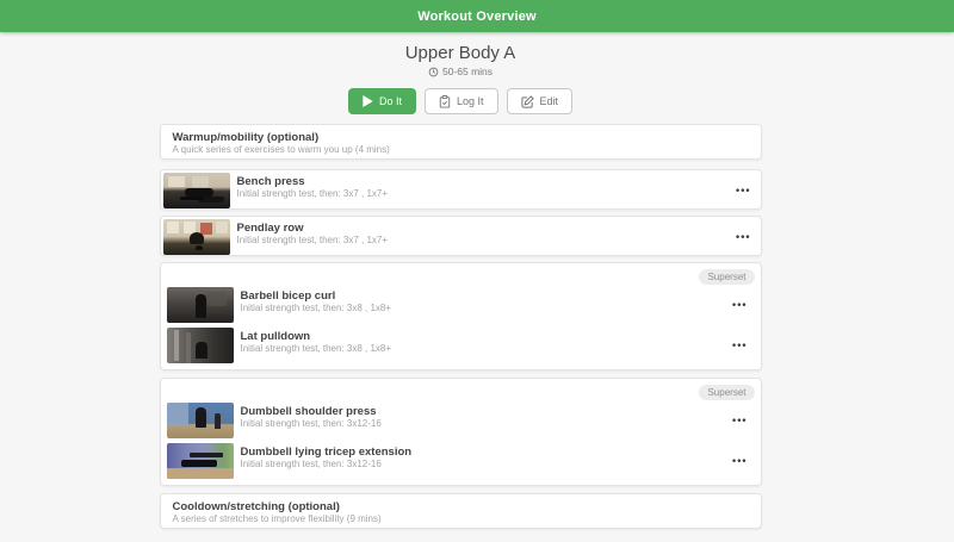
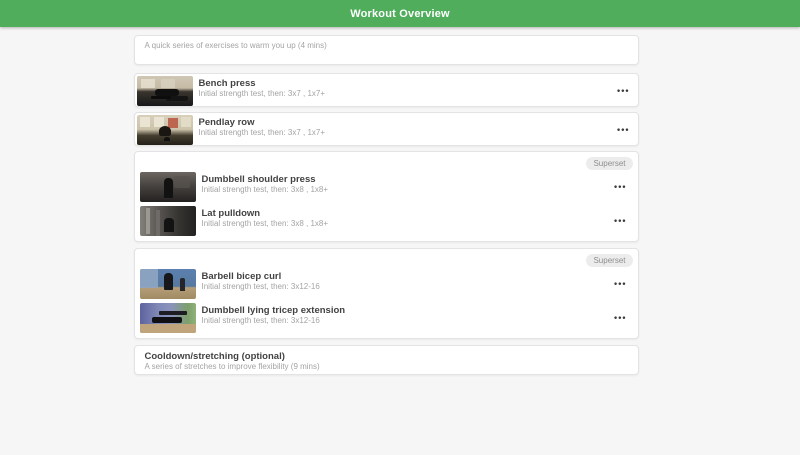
  Workout Overview
- Upper Body A
- 50-65 mins
- Do It
- Log It
- Edit
- Warmup/mobility (optional)
  A quick series of exercises to warm you up (4 mins)
  Bench press
  Initial strength test, then: 3x7 , 1x7+
  •••
  Pendlay row
  Initial strength test, then: 3x7 , 1x7+
  •••
  Superset
- Barbell bicep curl
+ Dumbbell shoulder press
  Initial strength test, then: 3x8 , 1x8+
  •••
  Lat pulldown
  Initial strength test, then: 3x8 , 1x8+
  •••
  Superset
- Dumbbell shoulder press
+ Barbell bicep curl
  Initial strength test, then: 3x12-16
  •••
  Dumbbell lying tricep extension
  Initial strength test, then: 3x12-16
  •••
  Cooldown/stretching (optional)
  A series of stretches to improve flexibility (9 mins)
